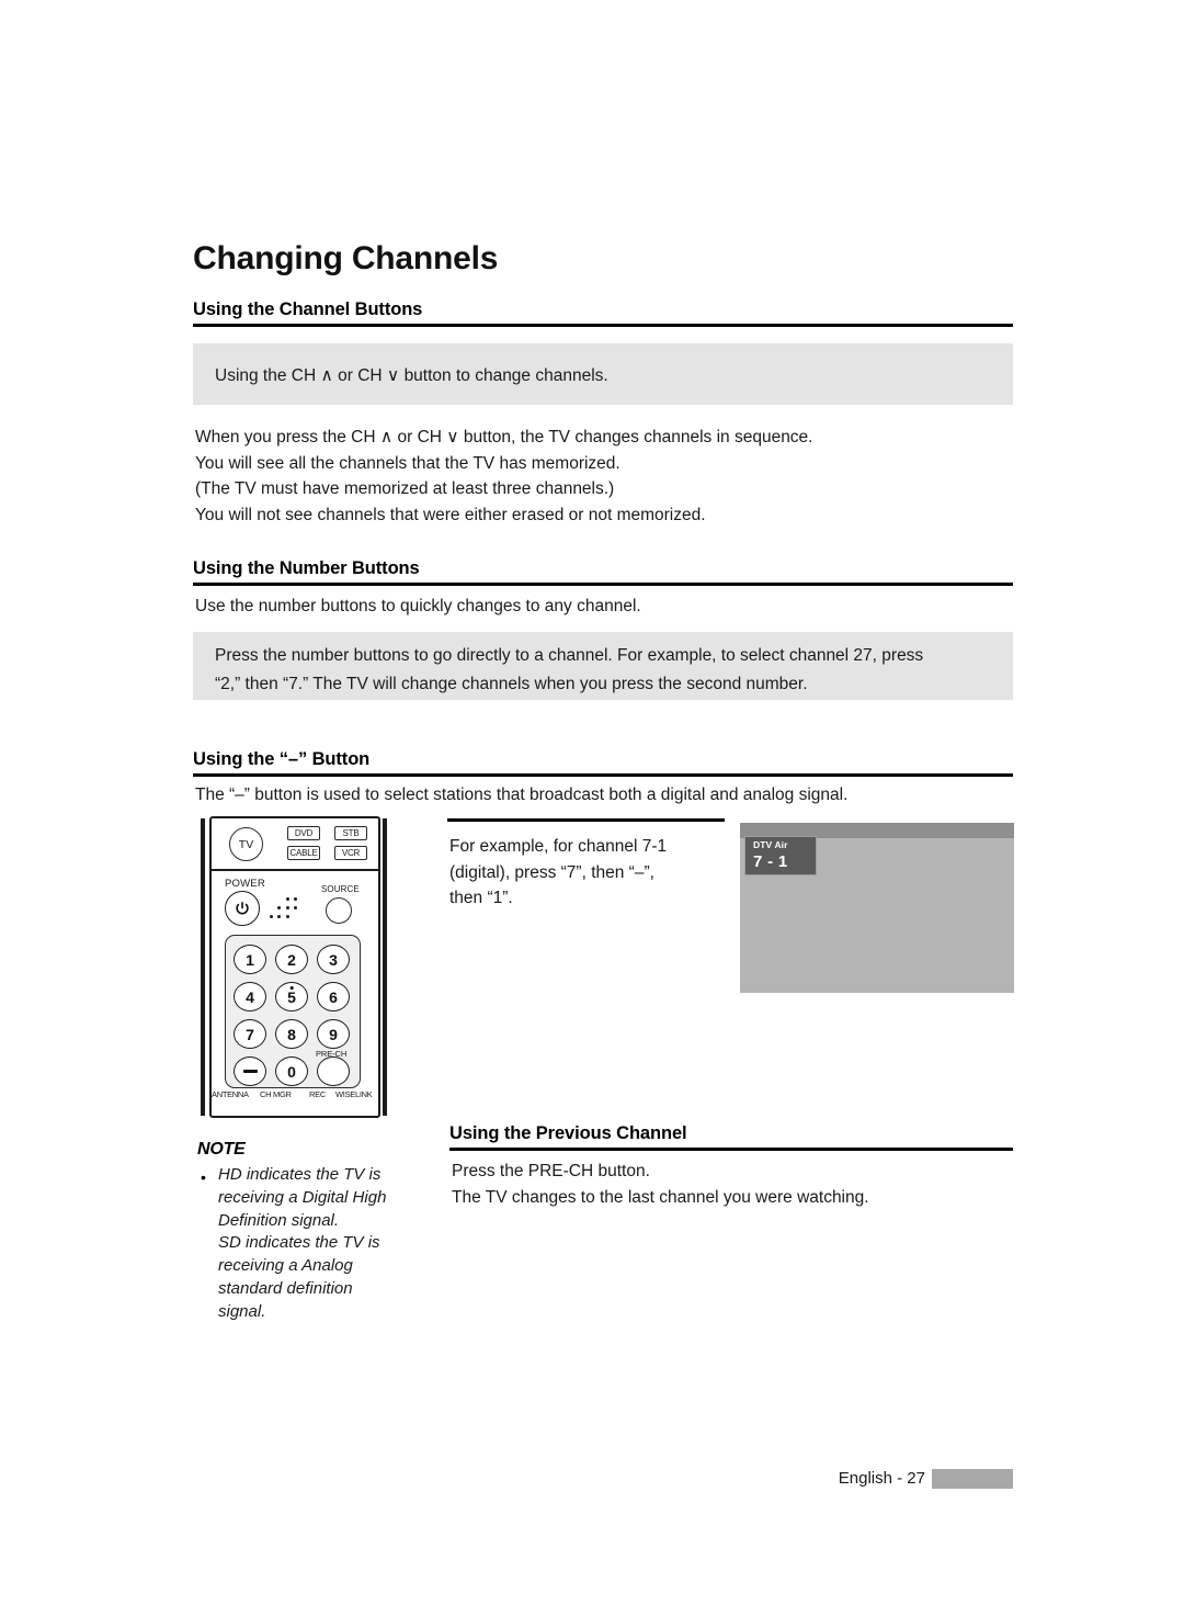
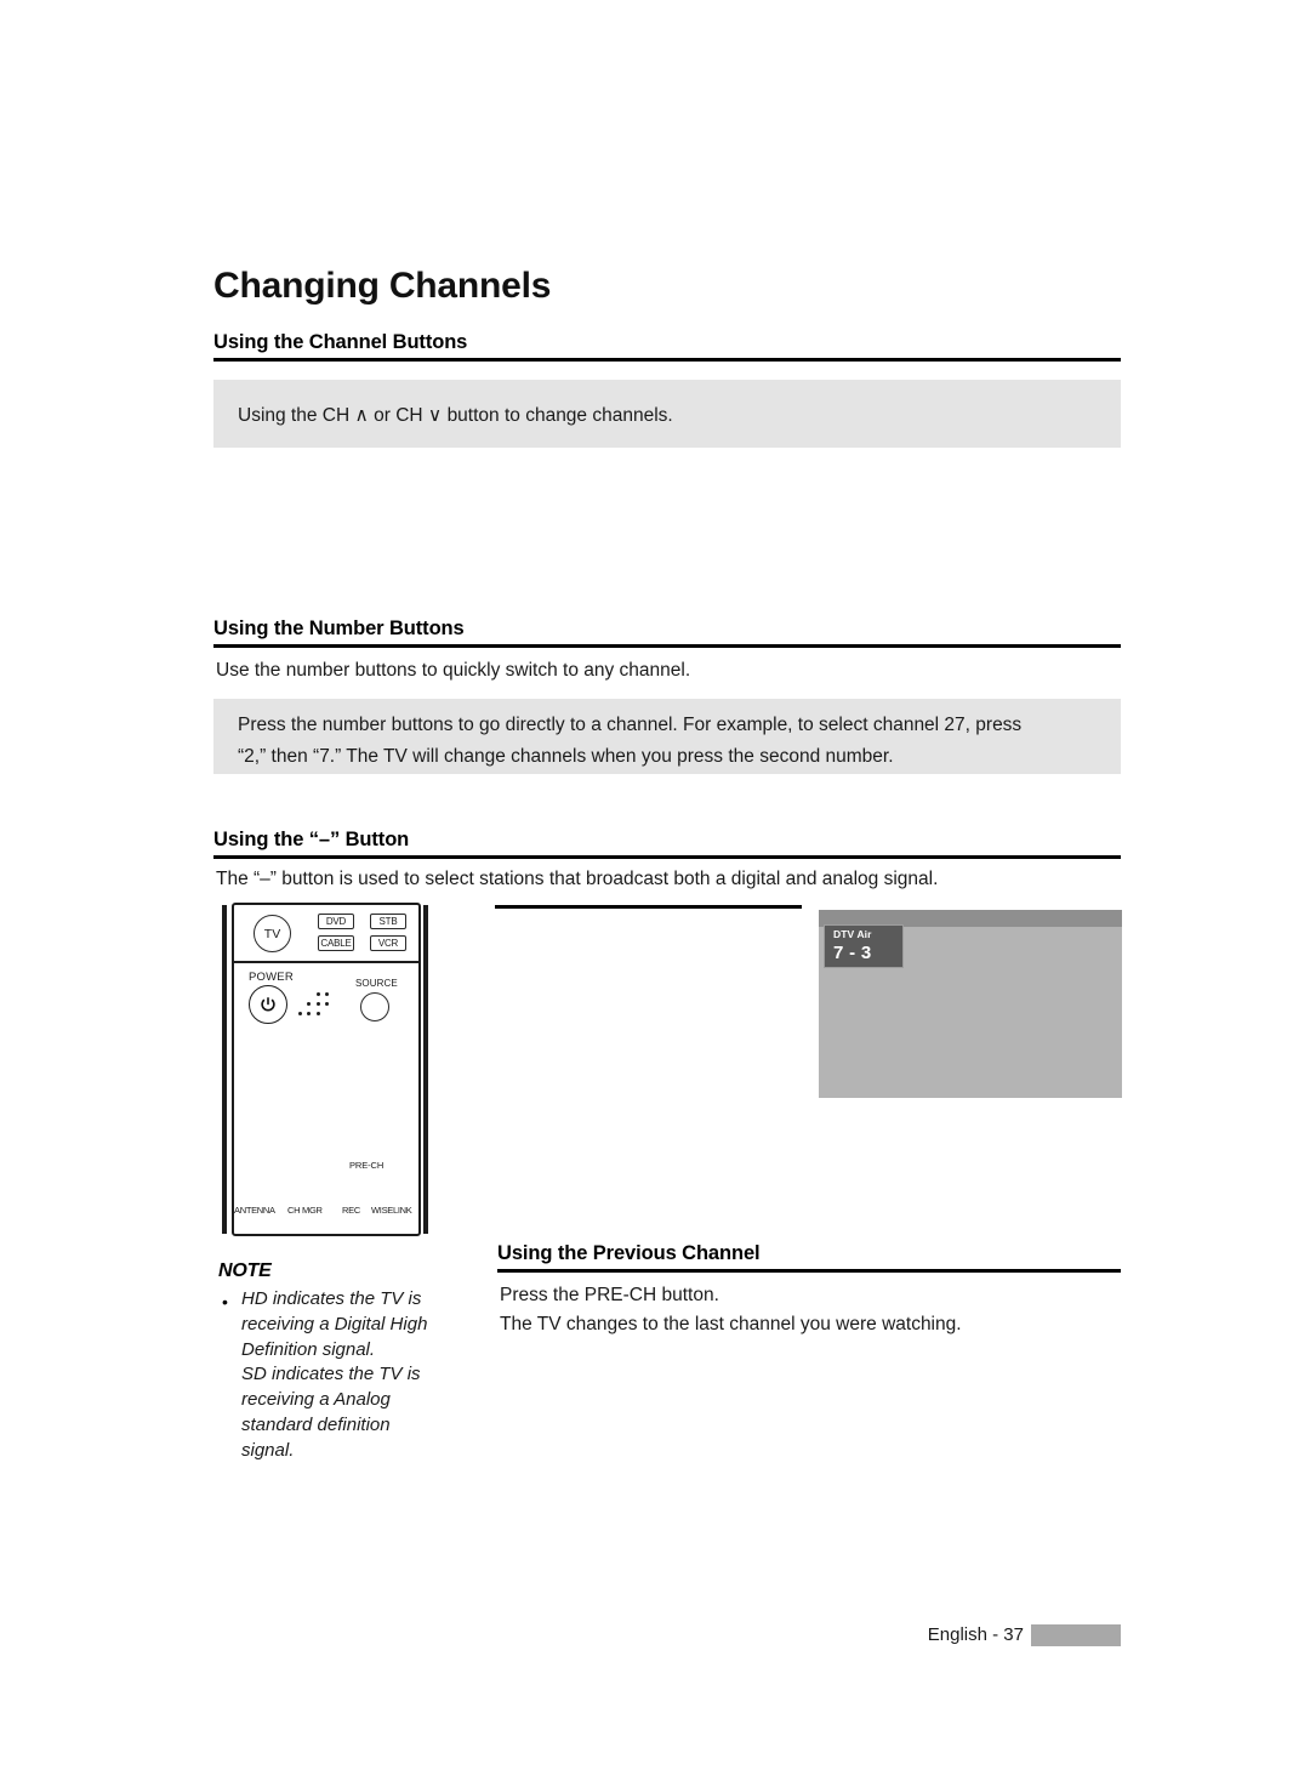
  Changing Channels
  Using the Channel Buttons
  Using the CH ∧ or CH ∨ button to change channels.
- When you press the CH ∧ or CH ∨ button, the TV changes channels in sequence.
- You will see all the channels that the TV has memorized.
- (The TV must have memorized at least three channels.)
- You will not see channels that were either erased or not memorized.
  Using the Number Buttons
- Use the number buttons to quickly changes to any channel.
+ Use the number buttons to quickly switch to any channel.
  Press the number buttons to go directly to a channel. For example, to select channel 27, press
  “2,” then “7.” The TV will change channels when you press the second number.
  Using the “–” Button
  The “–” button is used to select stations that broadcast both a digital and analog signal.
- For example, for channel 7-1
- (digital), press “7”, then “–”,
- then “1”.
  DTV Air
- 7 - 1
+ 7 - 3
  TV
  DVD
  STB
  CABLE
  VCR
  POWER
  SOURCE
- 1
- 2
- 3
- 4
- 5
- 6
- 7
- 8
- 9
- 0
  PRE-CH
  ANTENNA
  CH MGR
  REC
  WISELINK
  Using the Previous Channel
  Press the PRE-CH button.
  The TV changes to the last channel you were watching.
  NOTE
  •
  HD indicates the TV is
  receiving a Digital High
  Definition signal.
  SD indicates the TV is
  receiving a Analog
  standard definition
  signal.
- English - 27
+ English - 37
